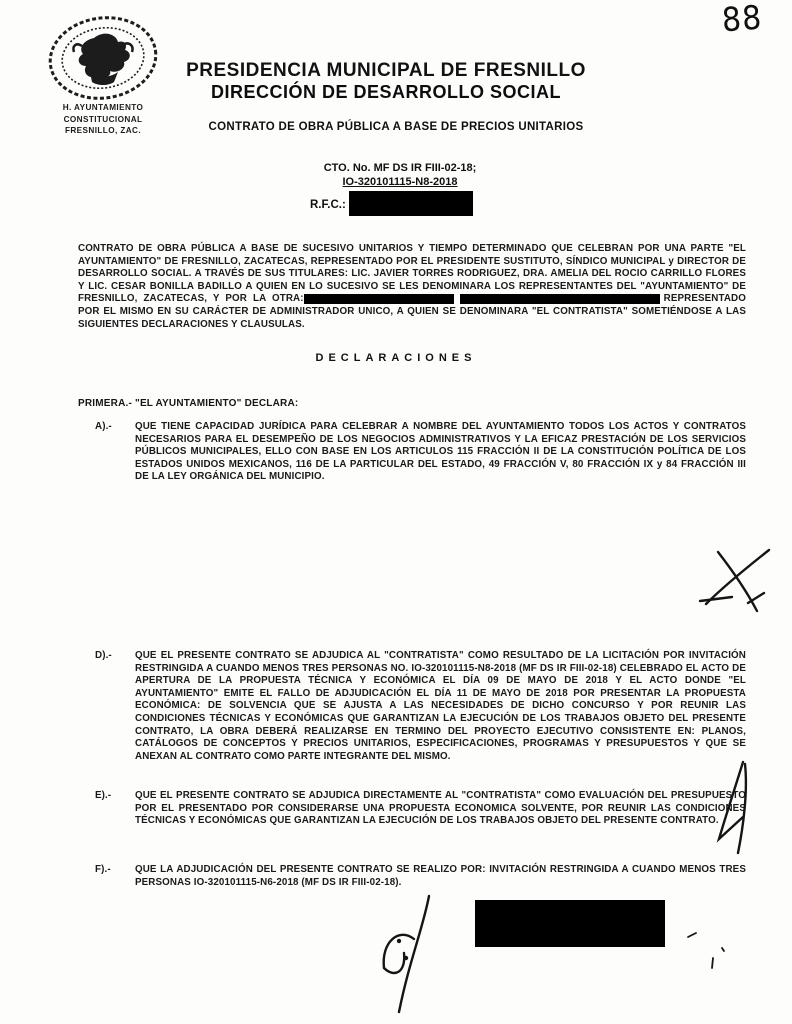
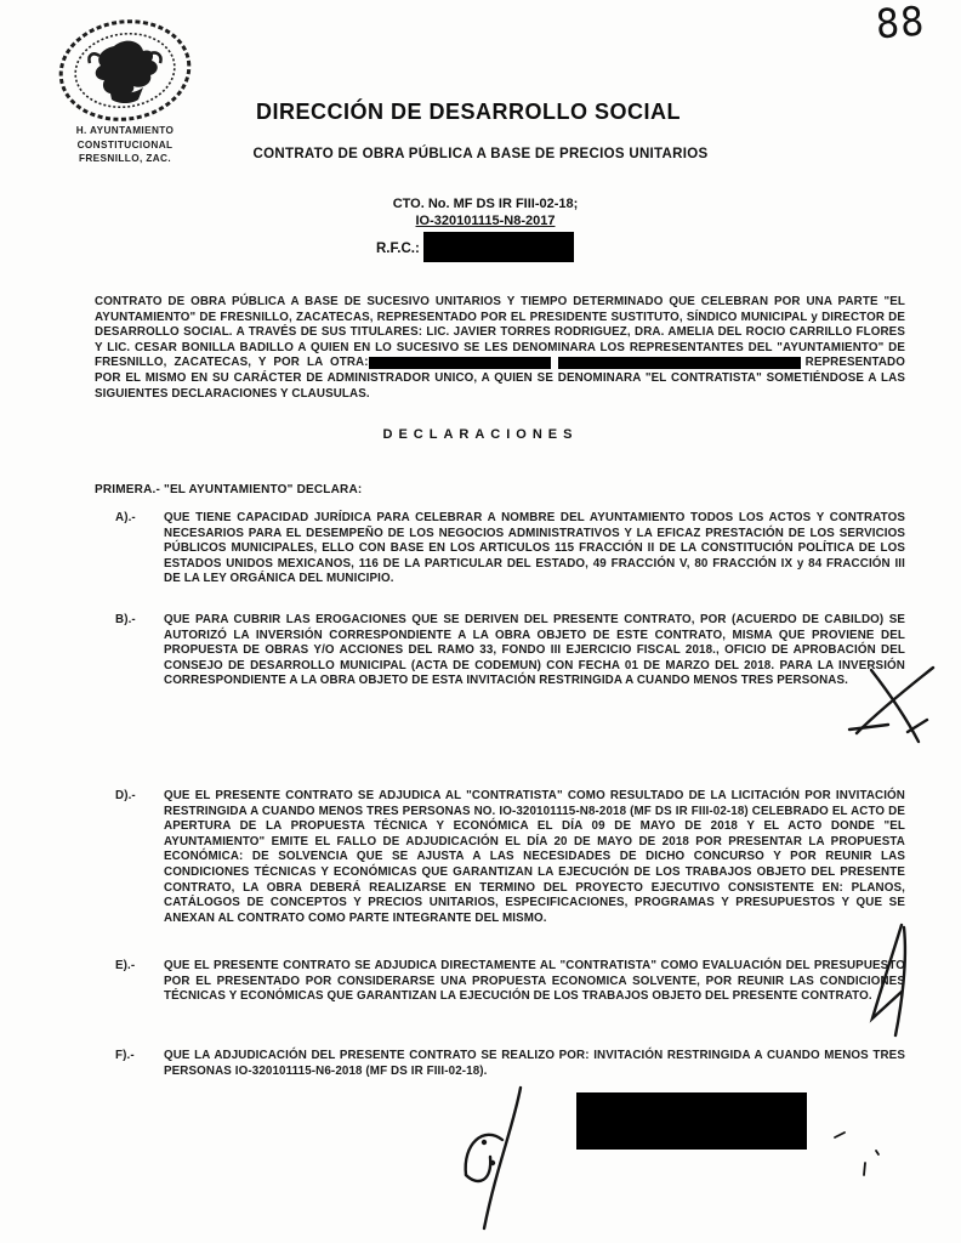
  H. AYUNTAMIENTO
  CONSTITUCIONAL
  FRESNILLO, ZAC.
- PRESIDENCIA MUNICIPAL DE FRESNILLO
  DIRECCIÓN DE DESARROLLO SOCIAL
  CONTRATO DE OBRA PÚBLICA A BASE DE PRECIOS UNITARIOS
  CTO. No. MF DS IR FIII-02-18;
- IO-320101115-N8-2018
+ IO-320101115-N8-2017
  R.F.C.:
  CONTRATO DE OBRA PÚBLICA A BASE DE SUCESIVO UNITARIOS Y TIEMPO DETERMINADO QUE CELEBRAN POR UNA PARTE "EL AYUNTAMIENTO" DE FRESNILLO, ZACATECAS, REPRESENTADO POR EL PRESIDENTE SUSTITUTO, SÍNDICO MUNICIPAL y DIRECTOR DE DESARROLLO SOCIAL. A TRAVÉS DE SUS TITULARES: LIC. JAVIER TORRES RODRIGUEZ, DRA. AMELIA DEL ROCIO CARRILLO FLORES Y LIC. CESAR BONILLA BADILLO A QUIEN EN LO SUCESIVO SE LES DENOMINARA LOS REPRESENTANTES DEL "AYUNTAMIENTO" DE FRESNILLO, ZACATECAS, Y POR LA OTRA: REPRESENTADO POR EL MISMO EN SU CARÁCTER DE ADMINISTRADOR UNICO, A QUIEN SE DENOMINARA "EL CONTRATISTA" SOMETIÉNDOSE A LAS SIGUIENTES DECLARACIONES Y CLAUSULAS.
  DECLARACIONES
  PRIMERA.- "EL AYUNTAMIENTO" DECLARA:
  A).-
  QUE TIENE CAPACIDAD JURÍDICA PARA CELEBRAR A NOMBRE DEL AYUNTAMIENTO TODOS LOS ACTOS Y CONTRATOS NECESARIOS PARA EL DESEMPEÑO DE LOS NEGOCIOS ADMINISTRATIVOS Y LA EFICAZ PRESTACIÓN DE LOS SERVICIOS PÚBLICOS MUNICIPALES, ELLO CON BASE EN LOS ARTICULOS 115 FRACCIÓN II DE LA CONSTITUCIÓN POLÍTICA DE LOS ESTADOS UNIDOS MEXICANOS, 116 DE LA PARTICULAR DEL ESTADO, 49 FRACCIÓN V, 80 FRACCIÓN IX y 84 FRACCIÓN III DE LA LEY ORGÁNICA DEL MUNICIPIO.
+ B).-
+ QUE PARA CUBRIR LAS EROGACIONES QUE SE DERIVEN DEL PRESENTE CONTRATO, POR (ACUERDO DE CABILDO) SE AUTORIZÓ LA INVERSIÓN CORRESPONDIENTE A LA OBRA OBJETO DE ESTE CONTRATO, MISMA QUE PROVIENE DEL PROPUESTA DE OBRAS Y/O ACCIONES DEL RAMO 33, FONDO III EJERCICIO FISCAL 2018., OFICIO DE APROBACIÓN DEL CONSEJO DE DESARROLLO MUNICIPAL (ACTA DE CODEMUN) CON FECHA 01 DE MARZO DEL 2018. PARA LA INVERSIÓN CORRESPONDIENTE A LA OBRA OBJETO DE ESTA INVITACIÓN RESTRINGIDA A CUANDO MENOS TRES PERSONAS.
  D).-
- QUE EL PRESENTE CONTRATO SE ADJUDICA AL "CONTRATISTA" COMO RESULTADO DE LA LICITACIÓN POR INVITACIÓN RESTRINGIDA A CUANDO MENOS TRES PERSONAS NO. IO-320101115-N8-2018 (MF DS IR FIII-02-18) CELEBRADO EL ACTO DE APERTURA DE LA PROPUESTA TÉCNICA Y ECONÓMICA EL DÍA 09 DE MAYO DE 2018 Y EL ACTO DONDE "EL AYUNTAMIENTO" EMITE EL FALLO DE ADJUDICACIÓN EL DÍA 11 DE MAYO DE 2018 POR PRESENTAR LA PROPUESTA ECONÓMICA: DE SOLVENCIA QUE SE AJUSTA A LAS NECESIDADES DE DICHO CONCURSO Y POR REUNIR LAS CONDICIONES TÉCNICAS Y ECONÓMICAS QUE GARANTIZAN LA EJECUCIÓN DE LOS TRABAJOS OBJETO DEL PRESENTE CONTRATO, LA OBRA DEBERÁ REALIZARSE EN TERMINO DEL PROYECTO EJECUTIVO CONSISTENTE EN: PLANOS, CATÁLOGOS DE CONCEPTOS Y PRECIOS UNITARIOS, ESPECIFICACIONES, PROGRAMAS Y PRESUPUESTOS Y QUE SE ANEXAN AL CONTRATO COMO PARTE INTEGRANTE DEL MISMO.
+ QUE EL PRESENTE CONTRATO SE ADJUDICA AL "CONTRATISTA" COMO RESULTADO DE LA LICITACIÓN POR INVITACIÓN RESTRINGIDA A CUANDO MENOS TRES PERSONAS NO. IO-320101115-N8-2018 (MF DS IR FIII-02-18) CELEBRADO EL ACTO DE APERTURA DE LA PROPUESTA TÉCNICA Y ECONÓMICA EL DÍA 09 DE MAYO DE 2018 Y EL ACTO DONDE "EL AYUNTAMIENTO" EMITE EL FALLO DE ADJUDICACIÓN EL DÍA 20 DE MAYO DE 2018 POR PRESENTAR LA PROPUESTA ECONÓMICA: DE SOLVENCIA QUE SE AJUSTA A LAS NECESIDADES DE DICHO CONCURSO Y POR REUNIR LAS CONDICIONES TÉCNICAS Y ECONÓMICAS QUE GARANTIZAN LA EJECUCIÓN DE LOS TRABAJOS OBJETO DEL PRESENTE CONTRATO, LA OBRA DEBERÁ REALIZARSE EN TERMINO DEL PROYECTO EJECUTIVO CONSISTENTE EN: PLANOS, CATÁLOGOS DE CONCEPTOS Y PRECIOS UNITARIOS, ESPECIFICACIONES, PROGRAMAS Y PRESUPUESTOS Y QUE SE ANEXAN AL CONTRATO COMO PARTE INTEGRANTE DEL MISMO.
  E).-
  QUE EL PRESENTE CONTRATO SE ADJUDICA DIRECTAMENTE AL "CONTRATISTA" COMO EVALUACIÓN DEL PRESUPUESTO POR EL PRESENTADO POR CONSIDERARSE UNA PROPUESTA ECONOMICA SOLVENTE, POR REUNIR LAS CONDICIOES TÉCNICAS Y ECONÓMICAS QUE GARANTIZAN LA EJECUCIÓN DE LOS TRABAJOS OBJETO DEL PRESENTE CONTRATO.
  F).-
  QUE LA ADJUDICACIÓN DEL PRESENTE CONTRATO SE REALIZO POR: INVITACIÓN RESTRINGIDA A CUANDO MENOS TRES PERSONAS IO-320101115-N6-2018 (MF DS IR FIII-02-18).
